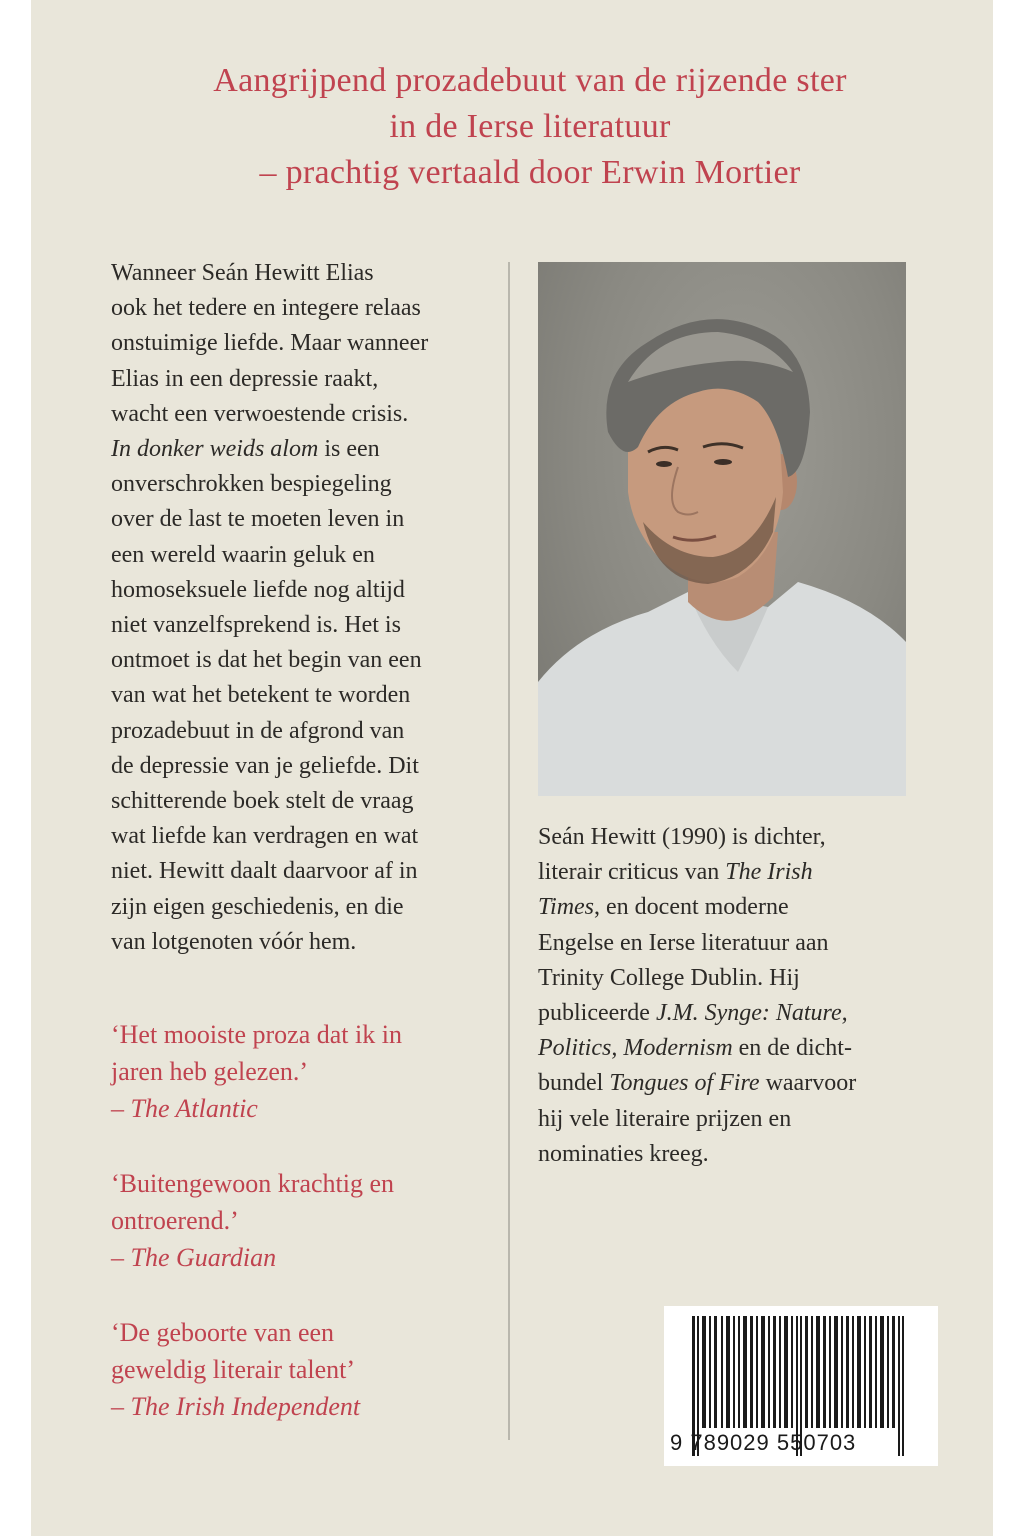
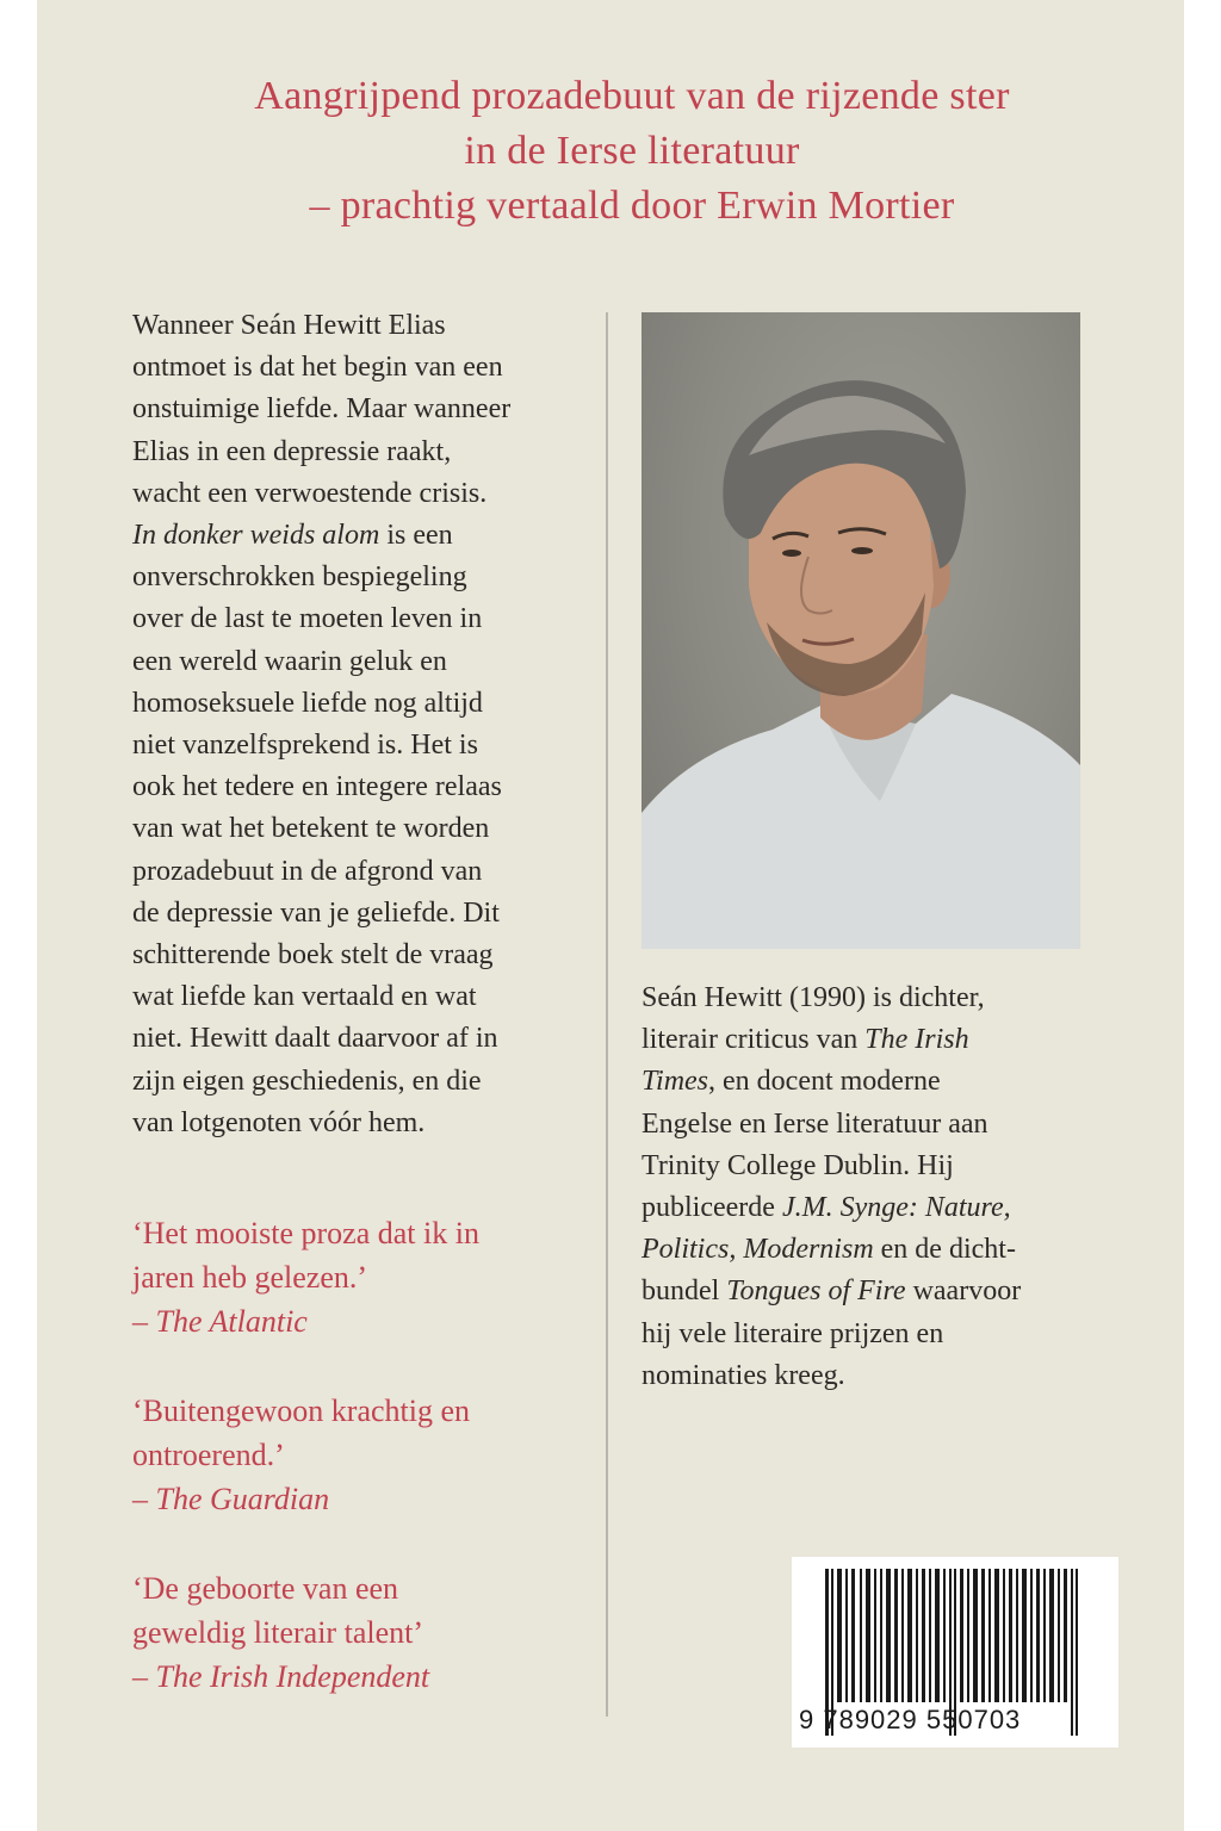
  Aangrijpend prozadebuut van de rijzende ster
  in de Ierse literatuur
  – prachtig vertaald door Erwin Mortier
  Wanneer Seán Hewitt Elias
- ook het tedere en integere relaas
+ ontmoet is dat het begin van een
  onstuimige liefde. Maar wanneer
  Elias in een depressie raakt,
  wacht een verwoestende crisis.
  In donker weids alom is een
  onverschrokken bespiegeling
  over de last te moeten leven in
  een wereld waarin geluk en
  homoseksuele liefde nog altijd
  niet vanzelfsprekend is. Het is
- ontmoet is dat het begin van een
+ ook het tedere en integere relaas
  van wat het betekent te worden
  prozadebuut in de afgrond van
  de depressie van je geliefde. Dit
  schitterende boek stelt de vraag
- wat liefde kan verdragen en wat
+ wat liefde kan vertaald en wat
  niet. Hewitt daalt daarvoor af in
  zijn eigen geschiedenis, en die
  van lotgenoten vóór hem.
  Seán Hewitt (1990) is dichter,
  literair criticus van The Irish
  Times, en docent moderne
  Engelse en Ierse literatuur aan
  Trinity College Dublin. Hij
  publiceerde J.M. Synge: Nature,
  Politics, Modernism en de dicht-
  bundel Tongues of Fire waarvoor
  hij vele literaire prijzen en
  nominaties kreeg.
  ‘Het mooiste proza dat ik in
  jaren heb gelezen.’
  – The Atlantic
  ‘Buitengewoon krachtig en
  ontroerend.’
  – The Guardian
  ‘De geboorte van een
  geweldig literair talent’
  – The Irish Independent
  9 789029 550703
